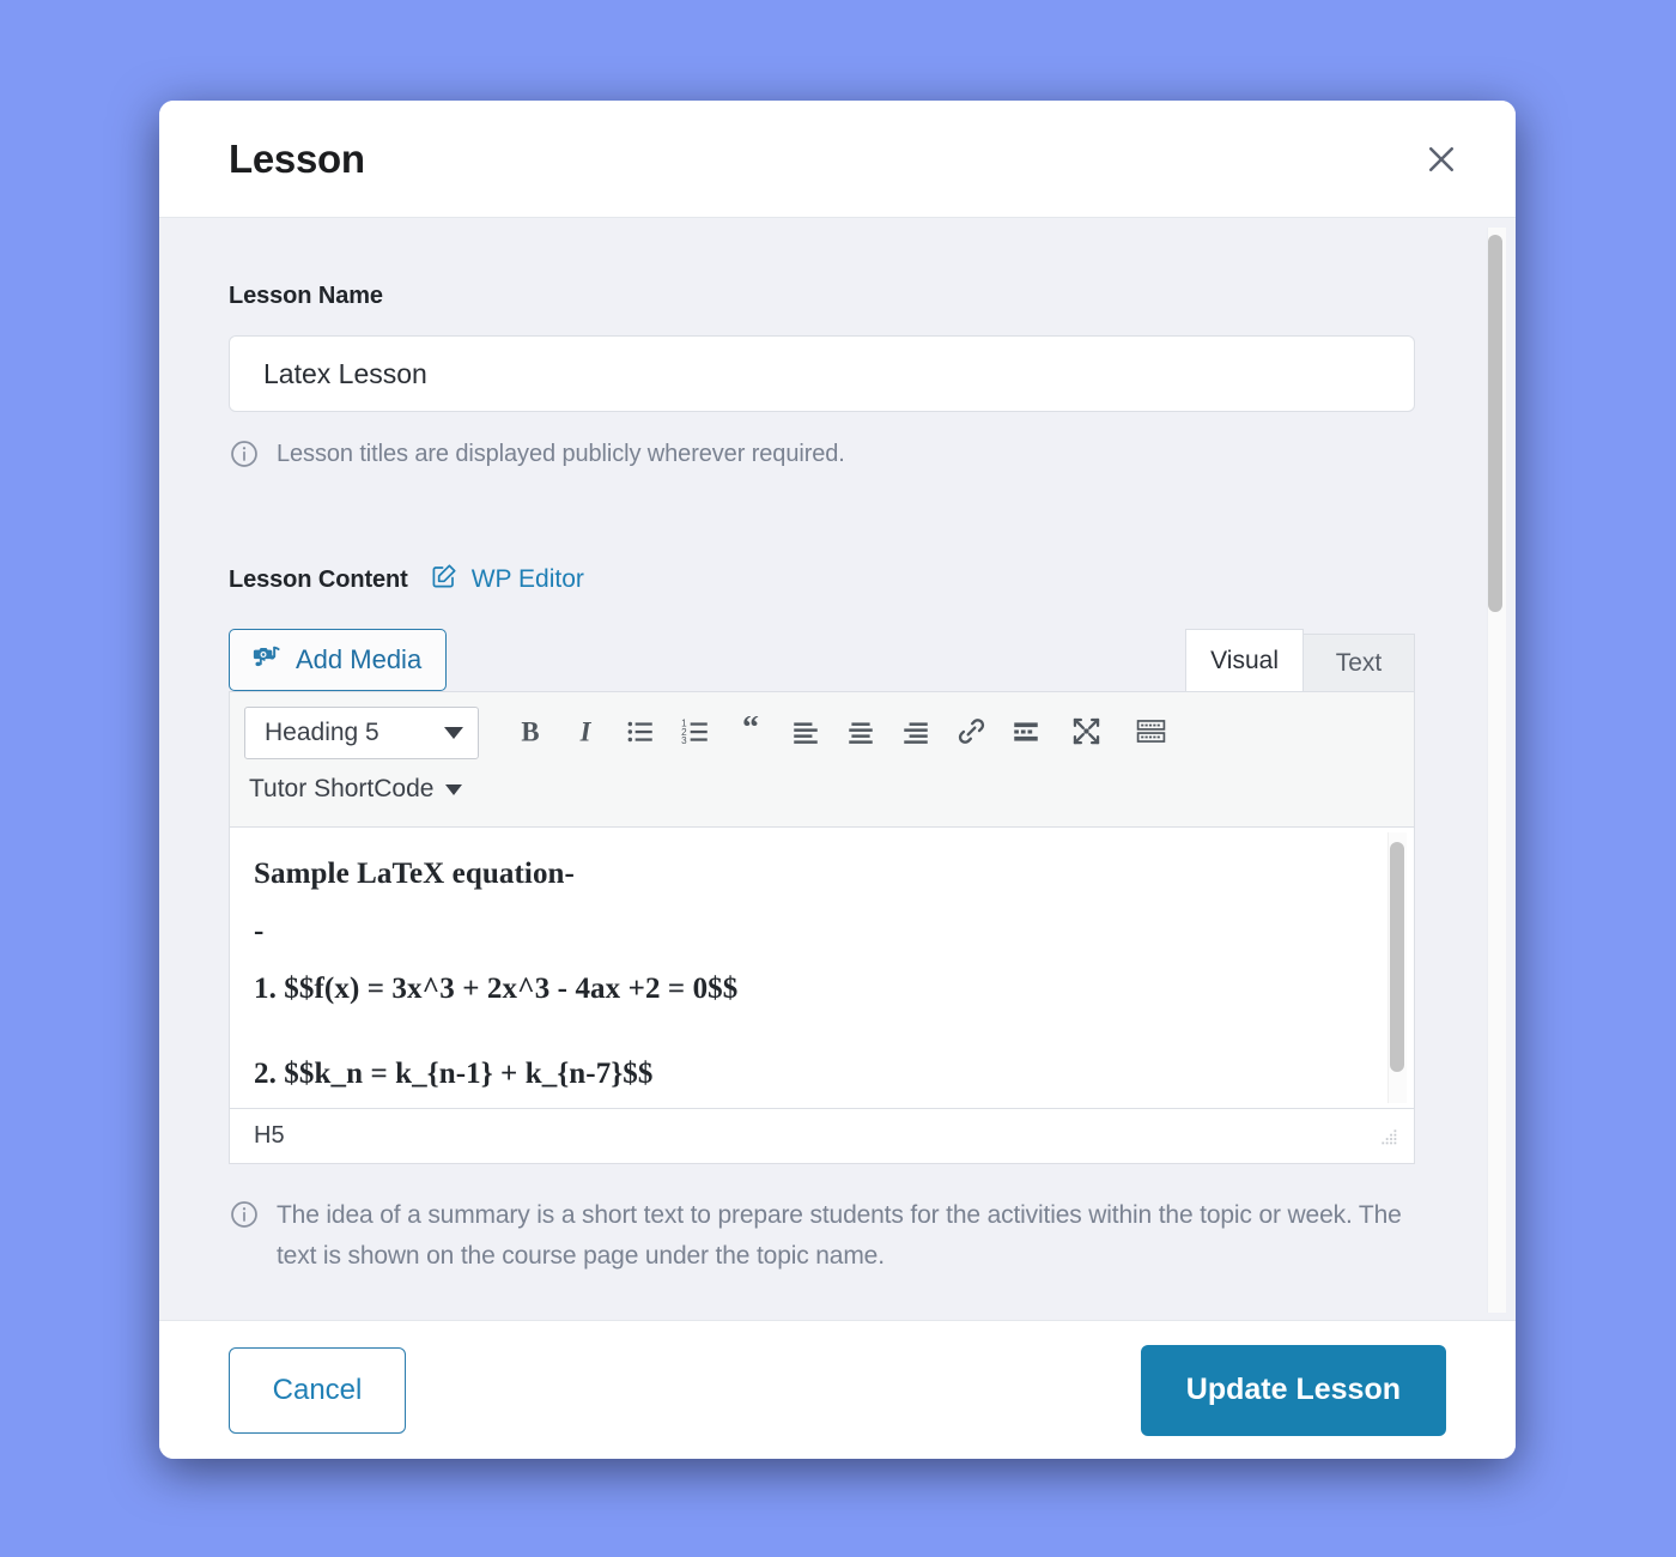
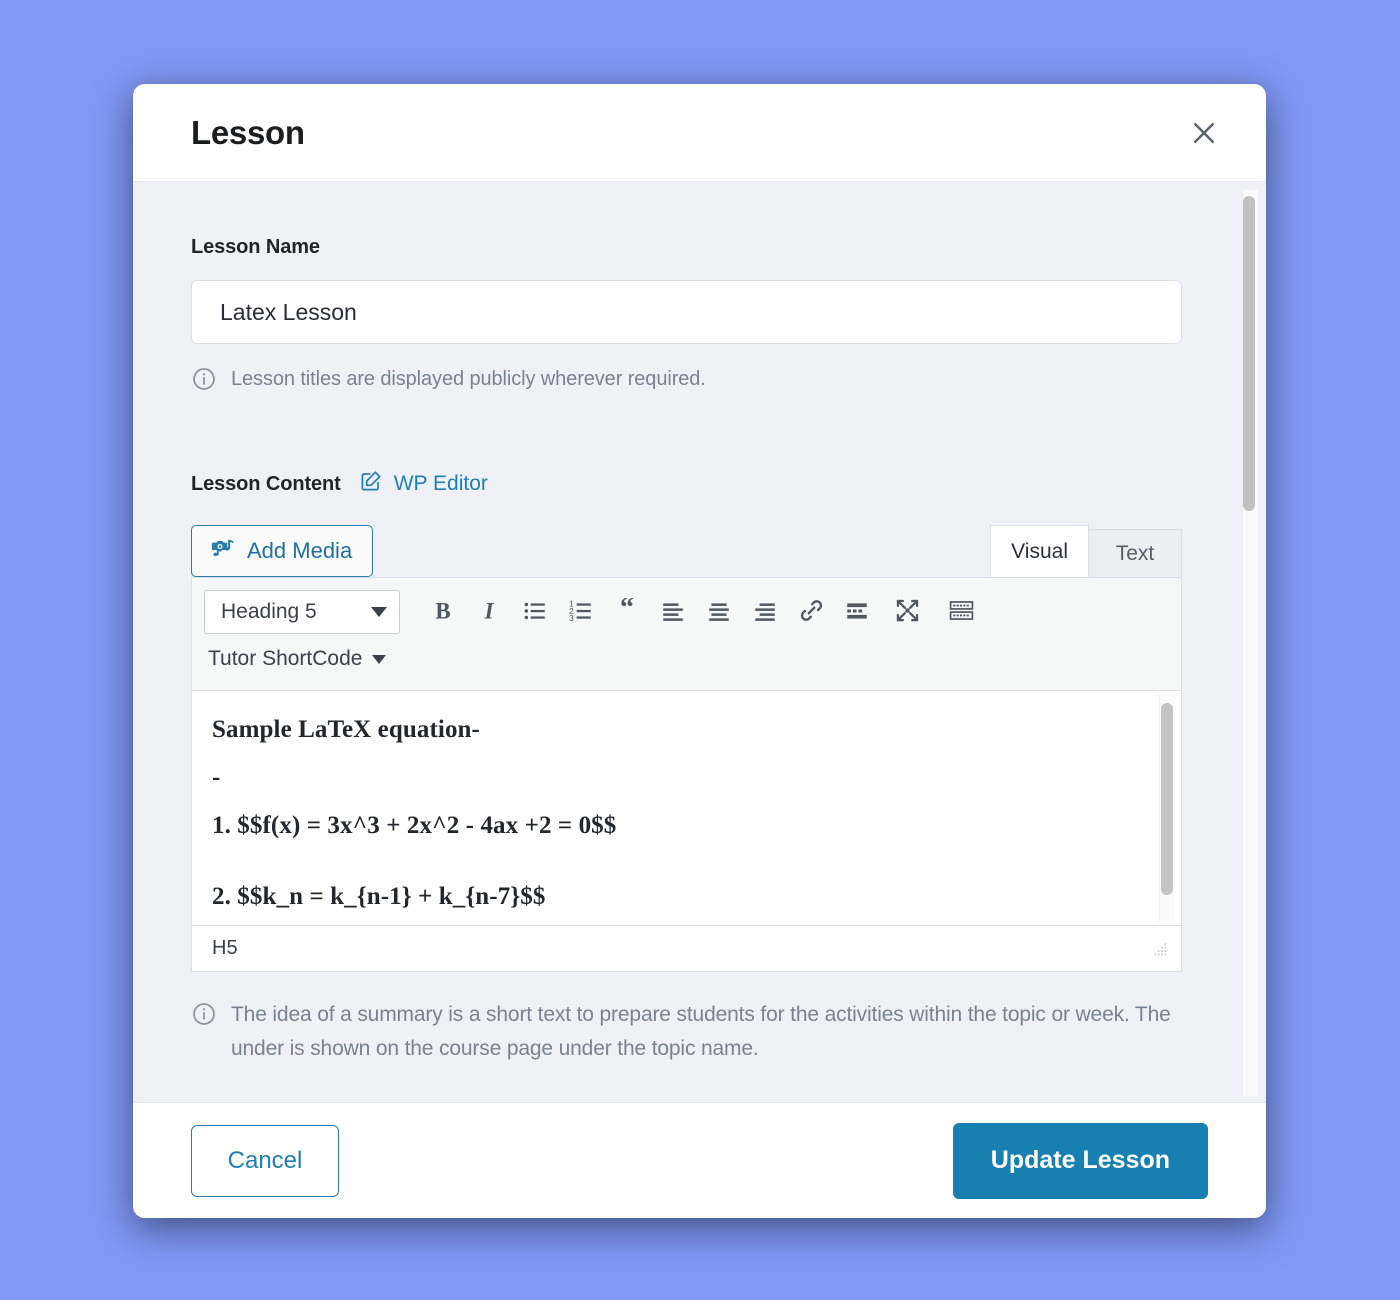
  Lesson
  Lesson Name
  Latex Lesson
  Lesson titles are displayed publicly wherever required.
  Lesson Content
  WP Editor
  Add Media
  Visual
  Text
  Heading 5
  B
  I
  1
  2
  3
  “
  Tutor ShortCode
  Sample LaTeX equation-
  -
- 1. $$f(x) = 3x^3 + 2x^3 - 4ax +2 = 0$$
+ 1. $$f(x) = 3x^3 + 2x^2 - 4ax +2 = 0$$
  2. $$k_n = k_{n-1} + k_{n-7}$$
  H5
- The idea of a summary is a short text to prepare students for the activities within the topic or week. The text is shown on the course page under the topic name.
+ The idea of a summary is a short text to prepare students for the activities within the topic or week. The under is shown on the course page under the topic name.
  Cancel
  Update Lesson
